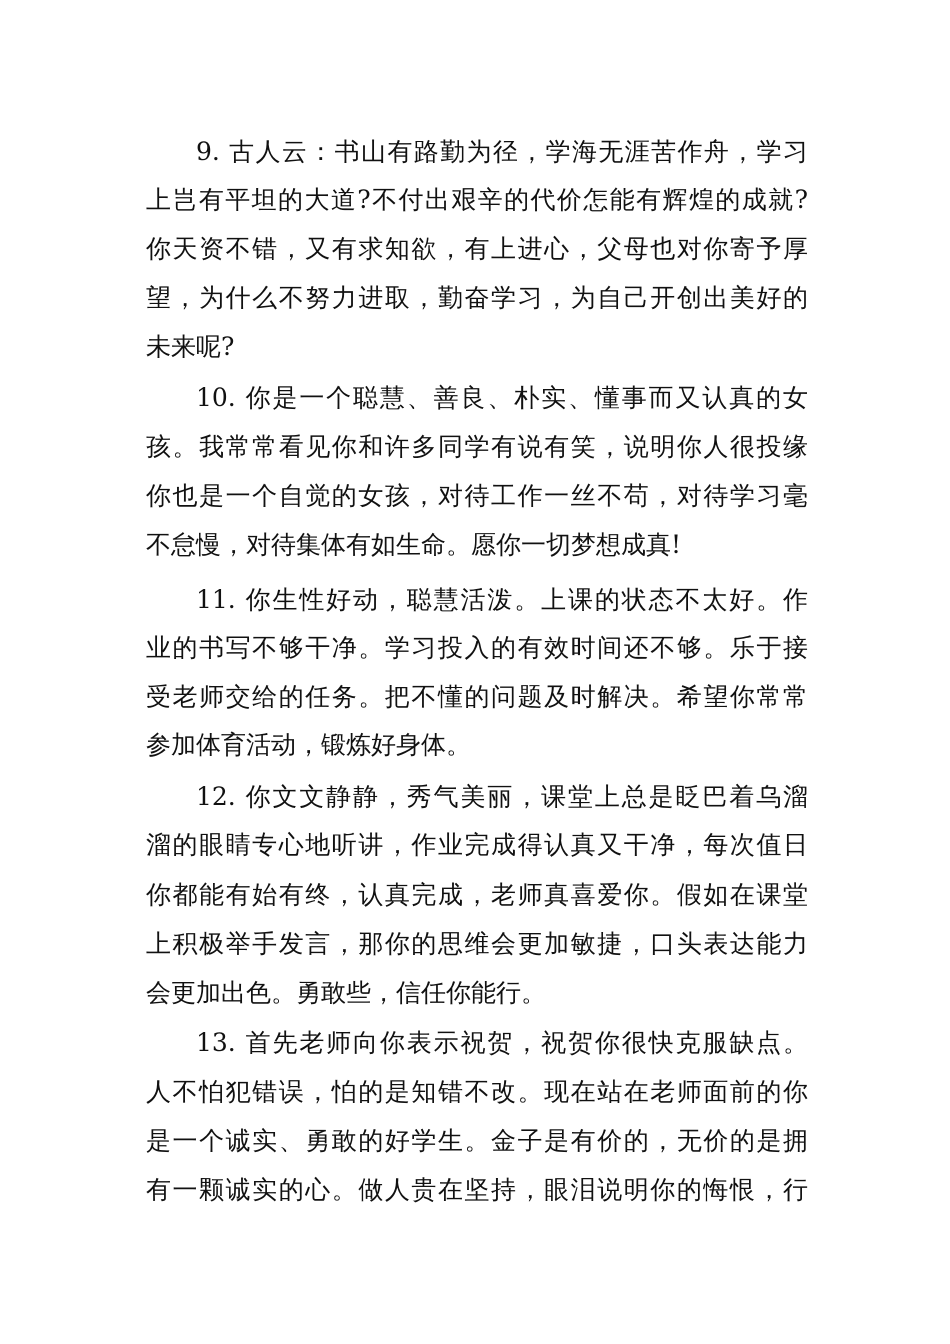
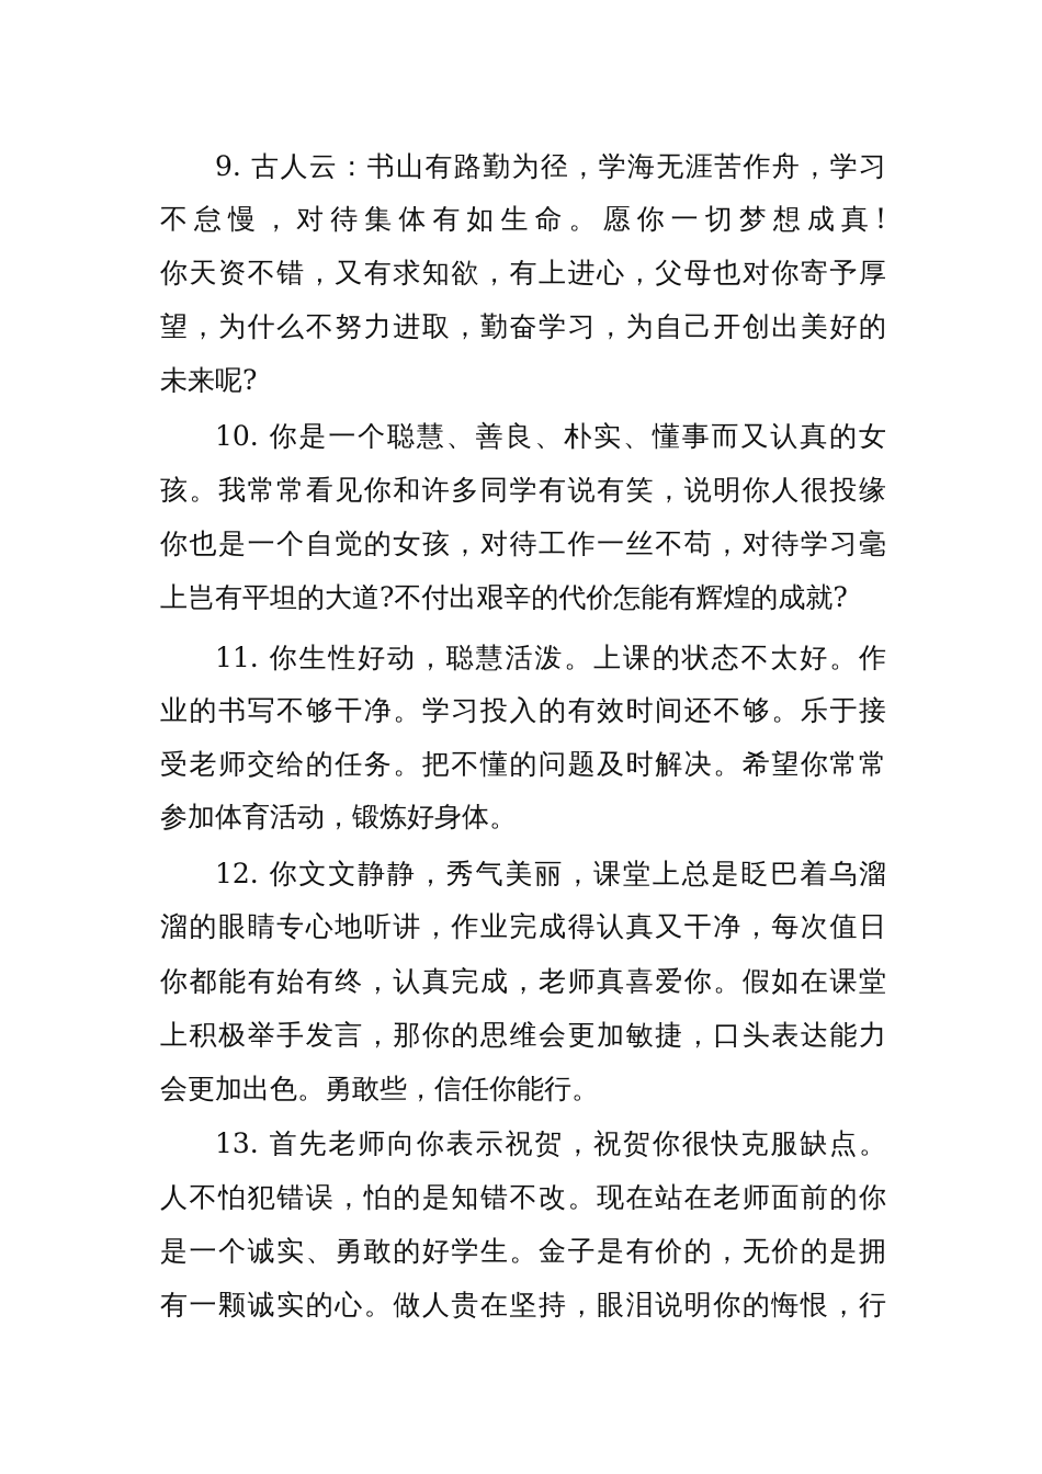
  9. 古人云：书山有路勤为径，学海无涯苦作舟，学习
- 上岂有平坦的大道?不付出艰辛的代价怎能有辉煌的成就?
+ 不怠慢，对待集体有如生命。愿你一切梦想成真!
  你天资不错，又有求知欲，有上进心，父母也对你寄予厚
  望，为什么不努力进取，勤奋学习，为自己开创出美好的
  未来呢?
  10. 你是一个聪慧、善良、朴实、懂事而又认真的女
  孩。我常常看见你和许多同学有说有笑，说明你人很投缘
  你也是一个自觉的女孩，对待工作一丝不苟，对待学习毫
- 不怠慢，对待集体有如生命。愿你一切梦想成真!
+ 上岂有平坦的大道?不付出艰辛的代价怎能有辉煌的成就?
  11. 你生性好动，聪慧活泼。上课的状态不太好。作
  业的书写不够干净。学习投入的有效时间还不够。乐于接
  受老师交给的任务。把不懂的问题及时解决。希望你常常
  参加体育活动，锻炼好身体。
  12. 你文文静静，秀气美丽，课堂上总是眨巴着乌溜
  溜的眼睛专心地听讲，作业完成得认真又干净，每次值日
  你都能有始有终，认真完成，老师真喜爱你。假如在课堂
  上积极举手发言，那你的思维会更加敏捷，口头表达能力
  会更加出色。勇敢些，信任你能行。
  13. 首先老师向你表示祝贺，祝贺你很快克服缺点。
  人不怕犯错误，怕的是知错不改。现在站在老师面前的你
  是一个诚实、勇敢的好学生。金子是有价的，无价的是拥
  有一颗诚实的心。做人贵在坚持，眼泪说明你的悔恨，行
